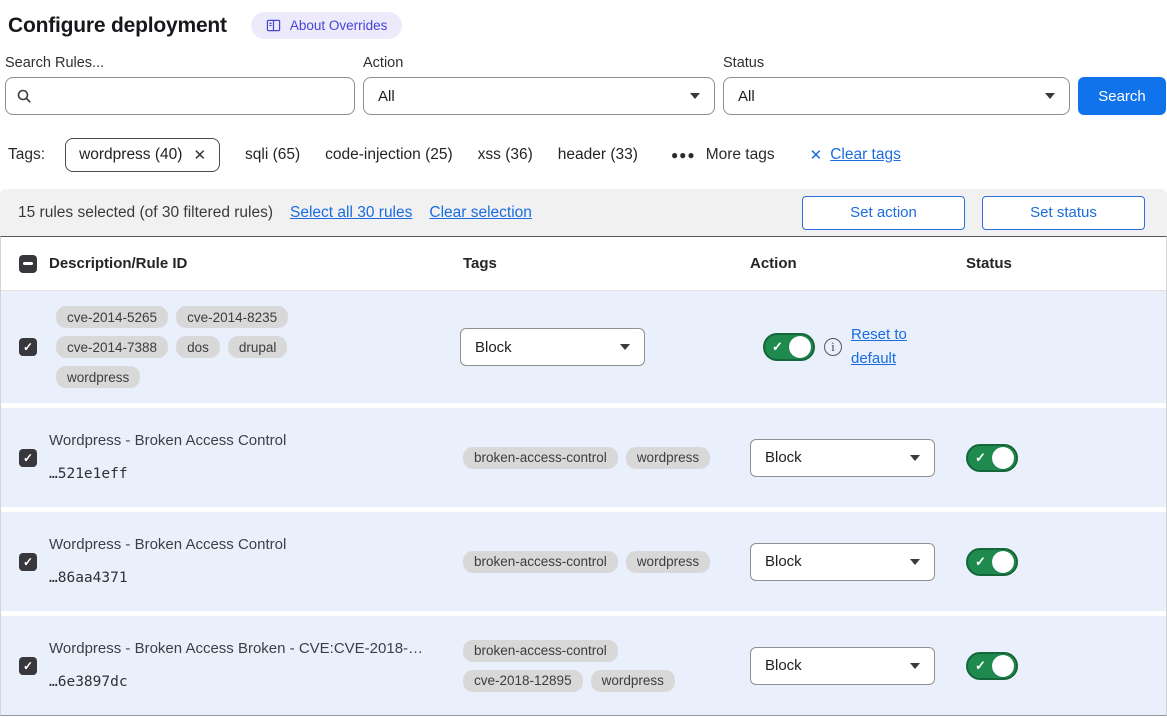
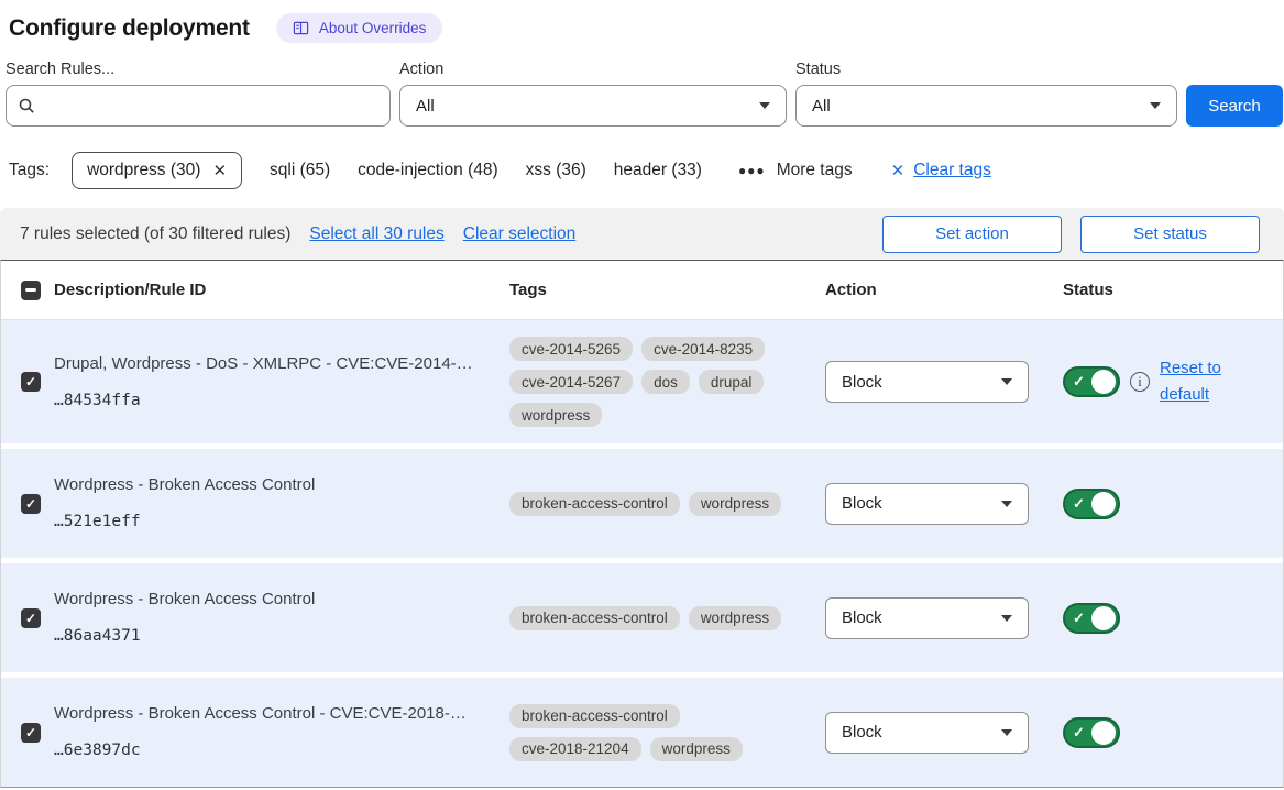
  Configure deployment
  About Overrides
  Search Rules...
  Action
  All
  Status
  All
  Search
  Tags:
- wordpress (40)
+ wordpress (30)
  ✕
  sqli (65)
- code-injection (25)
+ code-injection (48)
  xss (36)
  header (33)
  ●●●
  More tags
  ✕
  Clear tags
- 15 rules selected (of 30 filtered rules)
+ 7 rules selected (of 30 filtered rules)
  Select all 30 rules
  Clear selection
  Set action
  Set status
  Description/Rule ID
  Tags
  Action
  Status
  ✓
+ Drupal, Wordpress - DoS - XMLRPC - CVE:CVE-2014-…
+ …84534ffa
  cve-2014-5265
  cve-2014-8235
- cve-2014-7388
+ cve-2014-5267
  dos
  drupal
  wordpress
  Block
  ✓
  i
  Reset to default
  ✓
  Wordpress - Broken Access Control
  …521e1eff
  broken-access-control
  wordpress
  Block
  ✓
  ✓
  Wordpress - Broken Access Control
  …86aa4371
  broken-access-control
  wordpress
  Block
  ✓
  ✓
- Wordpress - Broken Access Broken - CVE:CVE-2018-…
+ Wordpress - Broken Access Control - CVE:CVE-2018-…
  …6e3897dc
  broken-access-control
- cve-2018-12895
+ cve-2018-21204
  wordpress
  Block
  ✓
